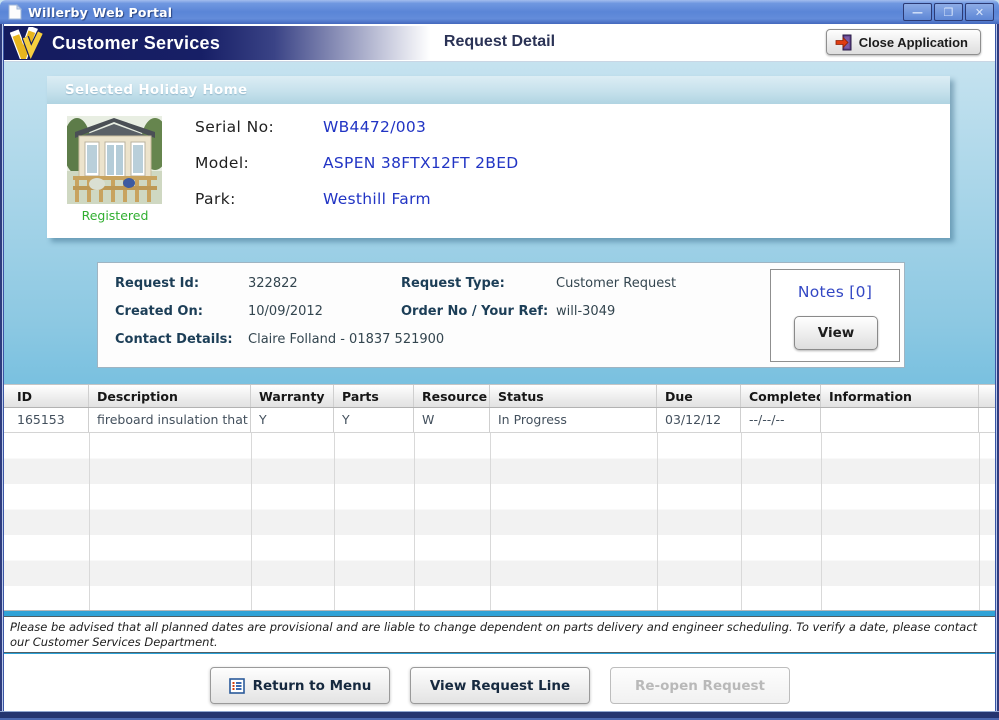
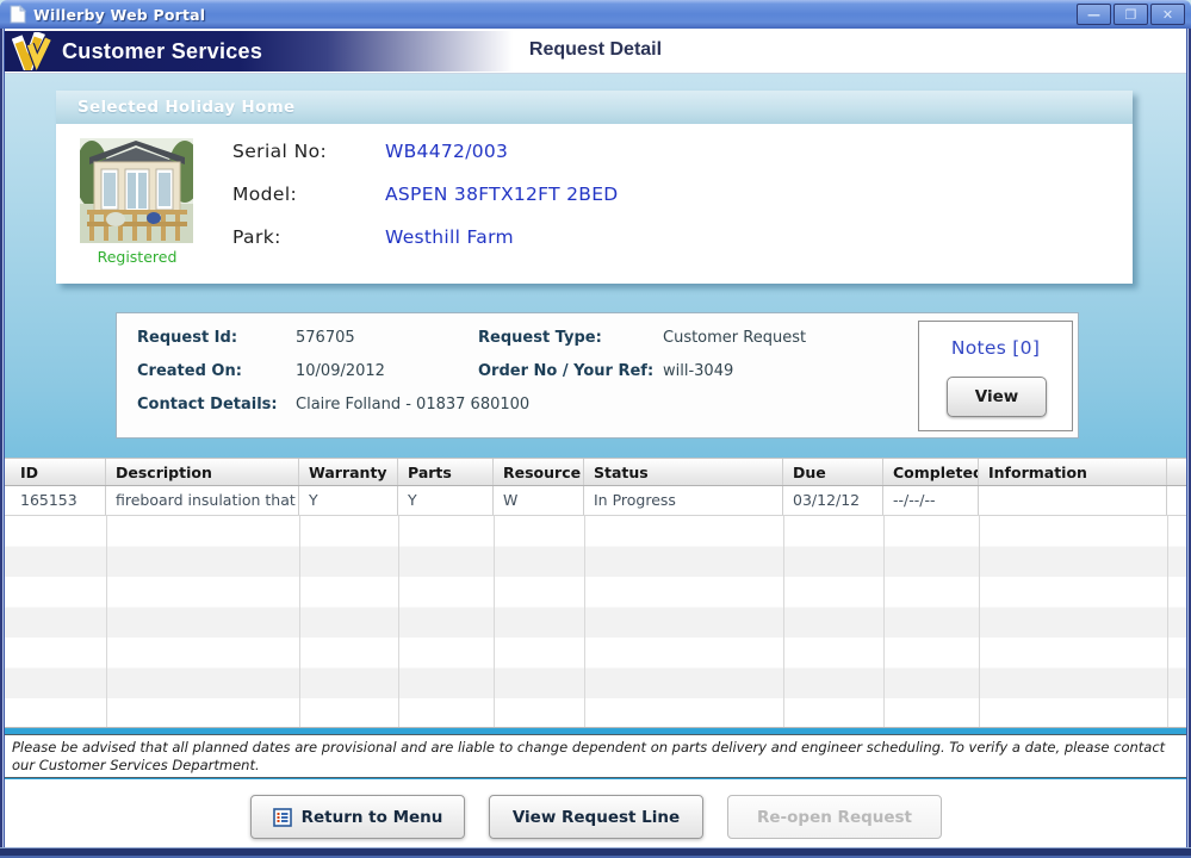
  Willerby Web Portal
  —
  ❐
  ✕
  Customer Services
  Request Detail
- Close Application
  Selected Holiday Home
  Registered
  Serial No:
  WB4472/003
  Model:
  ASPEN 38FTX12FT 2BED
  Park:
  Westhill Farm
  Request Id:
- 322822
+ 576705
  Created On:
  10/09/2012
  Contact Details:
- Claire Folland - 01837 521900
+ Claire Folland - 01837 680100
  Request Type:
  Customer Request
  Order No / Your Ref:
  will-3049
  Notes [0]
  View
  ID
  Description
  Warranty
  Parts
  Resource
  Status
  Due
  Completed
  Information
  165153
  fireboard insulation that
  Y
  Y
  W
  In Progress
  03/12/12
  --/--/--
  Please be advised that all planned dates are provisional and are liable to change dependent on parts delivery and engineer scheduling. To verify a date, please contact our Customer Services Department.
  Return to Menu
  View Request Line
  Re-open Request
